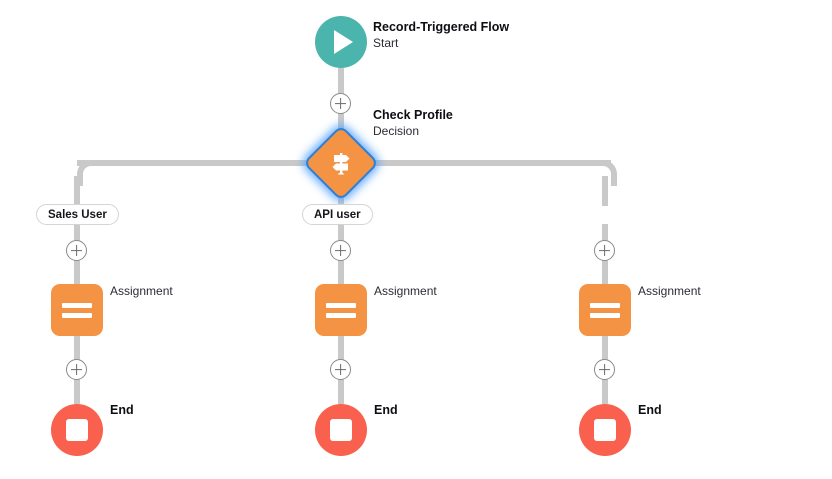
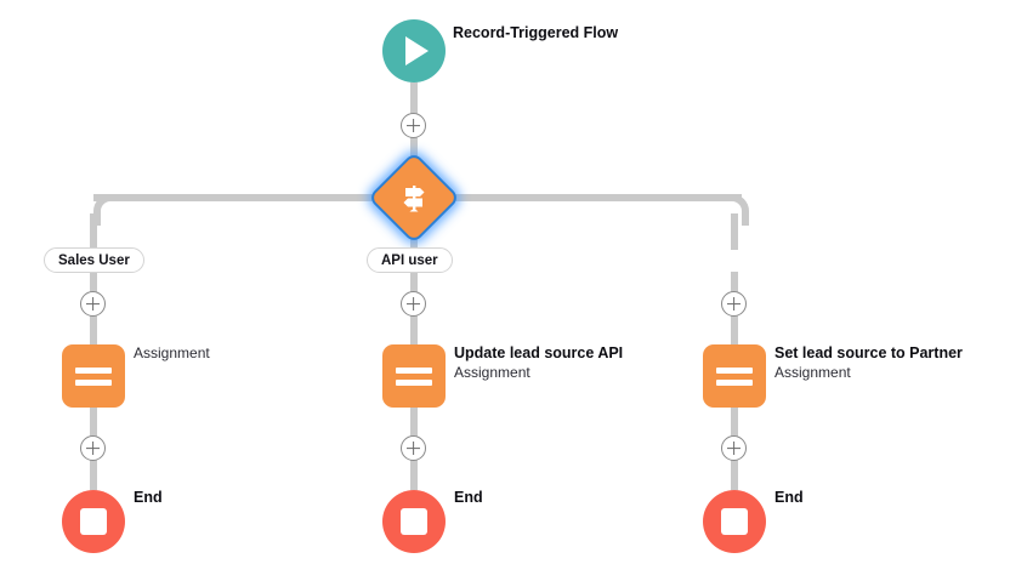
  Record-Triggered Flow
- Start
- Check Profile
- Decision
  Sales User
  API user
  Assignment
+ Update lead source API
  Assignment
+ Set lead source to Partner
  Assignment
  End
  End
  End
